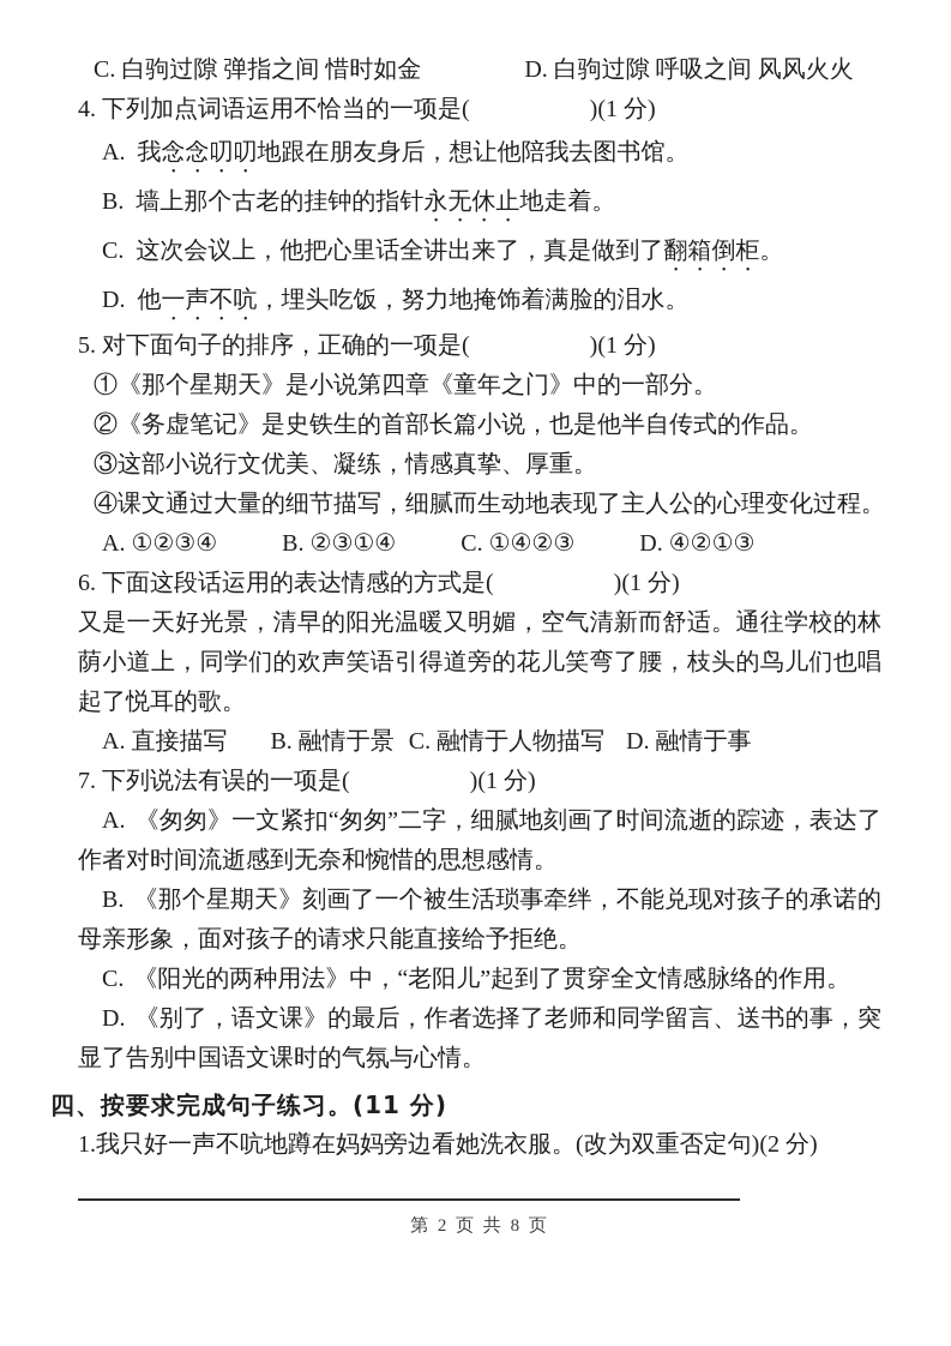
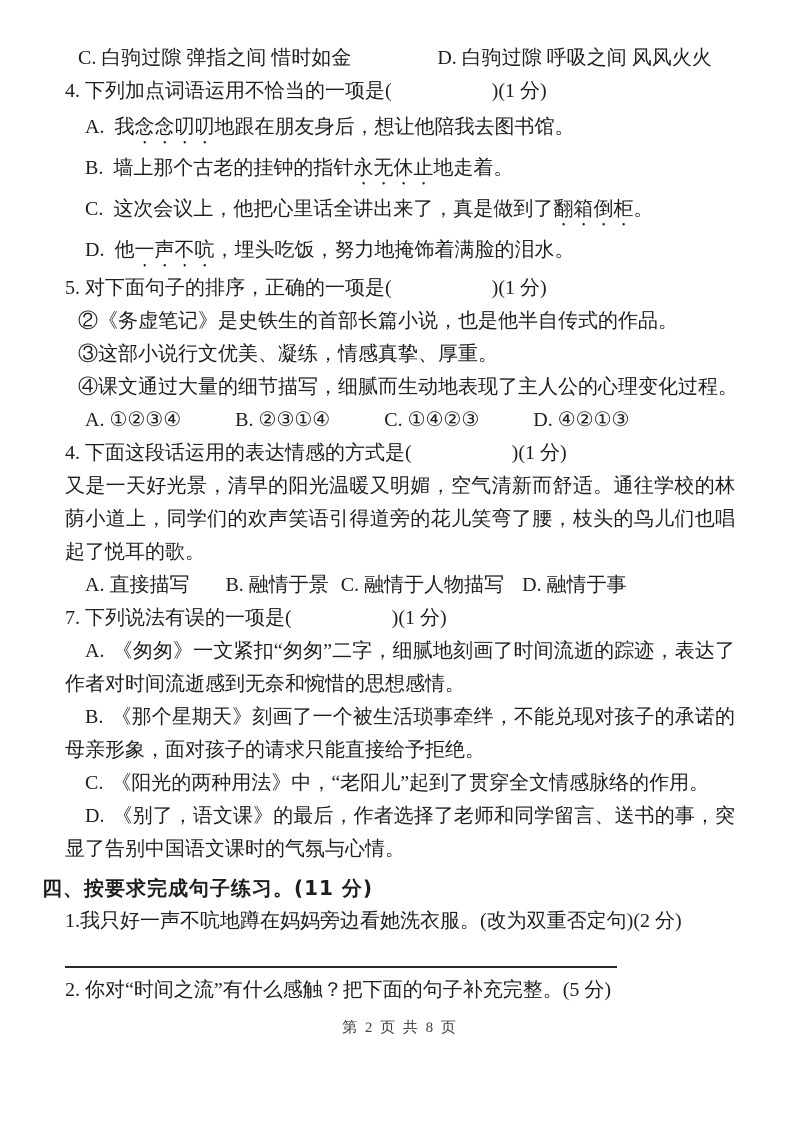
  C. 白驹过隙 弹指之间 惜时如金 D. 白驹过隙 呼吸之间 风风火火
  4. 下列加点词语运用不恰当的一项是( )(1 分)
  A. 我念念叨叨地跟在朋友身后，想让他陪我去图书馆。
  B. 墙上那个古老的挂钟的指针永无休止地走着。
  C. 这次会议上，他把心里话全讲出来了，真是做到了翻箱倒柜。
  D. 他一声不吭，埋头吃饭，努力地掩饰着满脸的泪水。
  5. 对下面句子的排序，正确的一项是( )(1 分)
- ①《那个星期天》是小说第四章《童年之门》中的一部分。
  ②《务虚笔记》是史铁生的首部长篇小说，也是他半自传式的作品。
  ③这部小说行文优美、凝练，情感真挚、厚重。
  ④课文通过大量的细节描写，细腻而生动地表现了主人公的心理变化过程。
  A. ①②③④ B. ②③①④ C. ①④②③ D. ④②①③
- 6. 下面这段话运用的表达情感的方式是( )(1 分)
+ 4. 下面这段话运用的表达情感的方式是( )(1 分)
  又是一天好光景，清早的阳光温暖又明媚，空气清新而舒适。通往学校的林荫小道上，同学们的欢声笑语引得道旁的花儿笑弯了腰，枝头的鸟儿们也唱起了悦耳的歌。
  A. 直接描写 B. 融情于景 C. 融情于人物描写 D. 融情于事
  7. 下列说法有误的一项是( )(1 分)
  A. 《匆匆》一文紧扣“匆匆”二字，细腻地刻画了时间流逝的踪迹，表达了作者对时间流逝感到无奈和惋惜的思想感情。
  B. 《那个星期天》刻画了一个被生活琐事牵绊，不能兑现对孩子的承诺的母亲形象，面对孩子的请求只能直接给予拒绝。
  C. 《阳光的两种用法》中，“老阳儿”起到了贯穿全文情感脉络的作用。
  D. 《别了，语文课》的最后，作者选择了老师和同学留言、送书的事，突显了告别中国语文课时的气氛与心情。
  四、按要求完成句子练习。(11 分)
  1.我只好一声不吭地蹲在妈妈旁边看她洗衣服。(改为双重否定句)(2 分)
+ 2. 你对“时间之流”有什么感触？把下面的句子补充完整。(5 分)
  第 2 页 共 8 页
